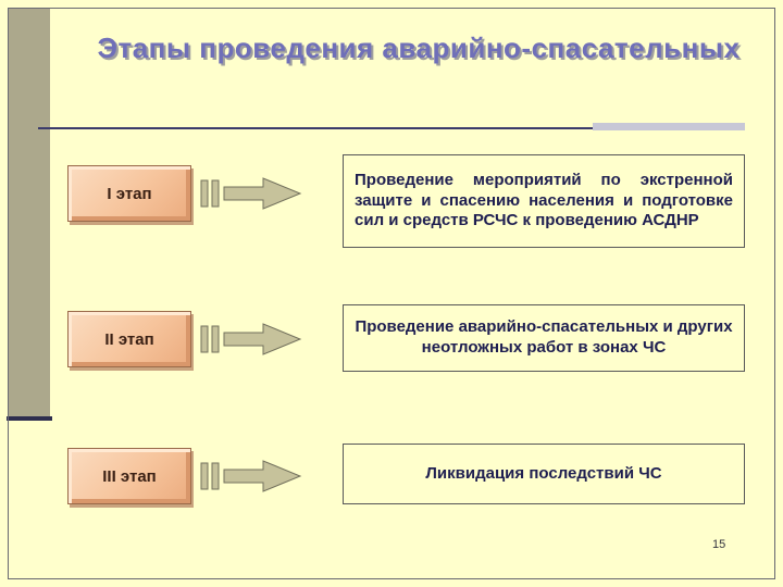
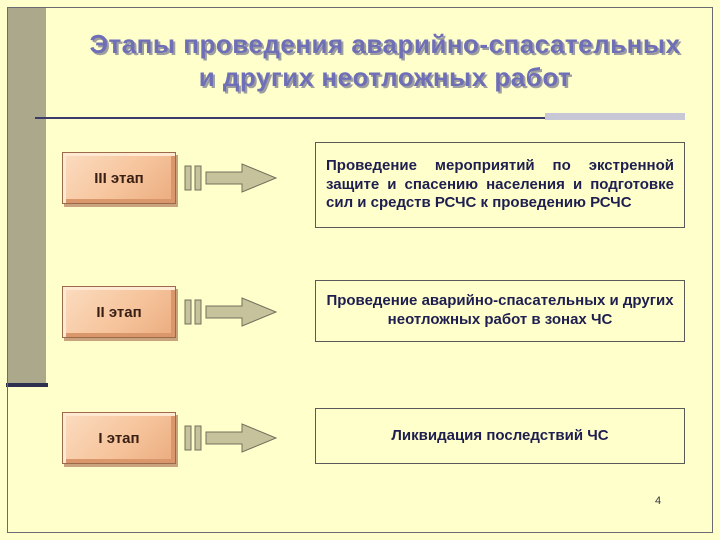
  Этапы проведения аварийно-спасательных
+ и других неотложных работ
- I этап
+ III этап
- Проведение мероприятий по экстренной защите и спасению населения и подготовке сил и средств РСЧС к проведению АСДНР
+ Проведение мероприятий по экстренной защите и спасению населения и подготовке сил и средств РСЧС к проведению РСЧС
  II этап
  Проведение аварийно-спасательных и других неотложных работ в зонах ЧС
- III этап
+ I этап
  Ликвидация последствий ЧС
- 15
+ 4
